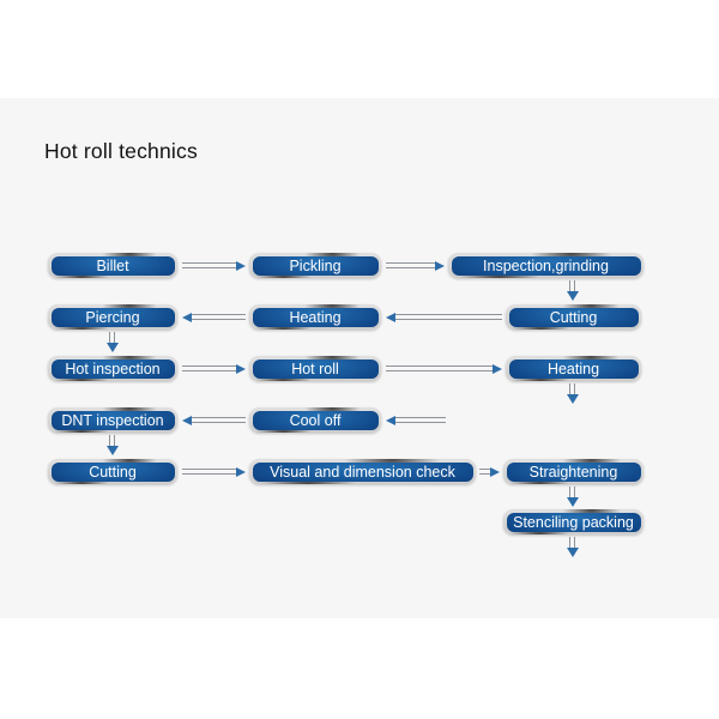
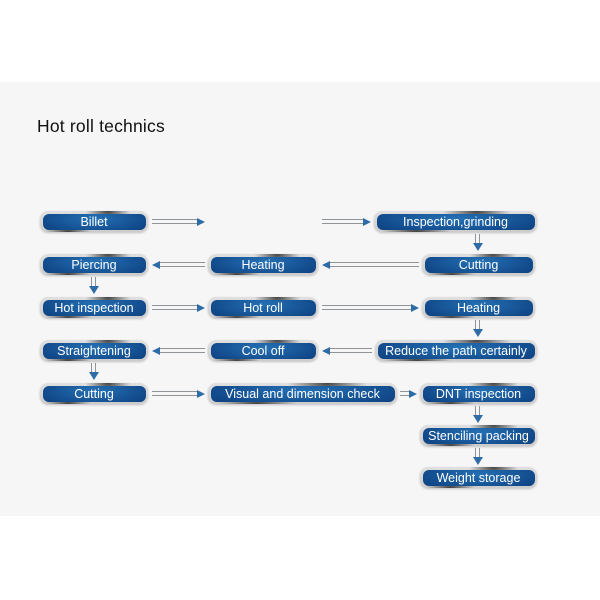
  Hot roll technics
  Billet
- Pickling
  Inspection,grinding
  Piercing
  Heating
  Cutting
  Hot inspection
  Hot roll
  Heating
- DNT inspection
+ Straightening
  Cool off
+ Reduce the path certainly
  Cutting
  Visual and dimension check
- Straightening
+ DNT inspection
  Stenciling packing
+ Weight storage
